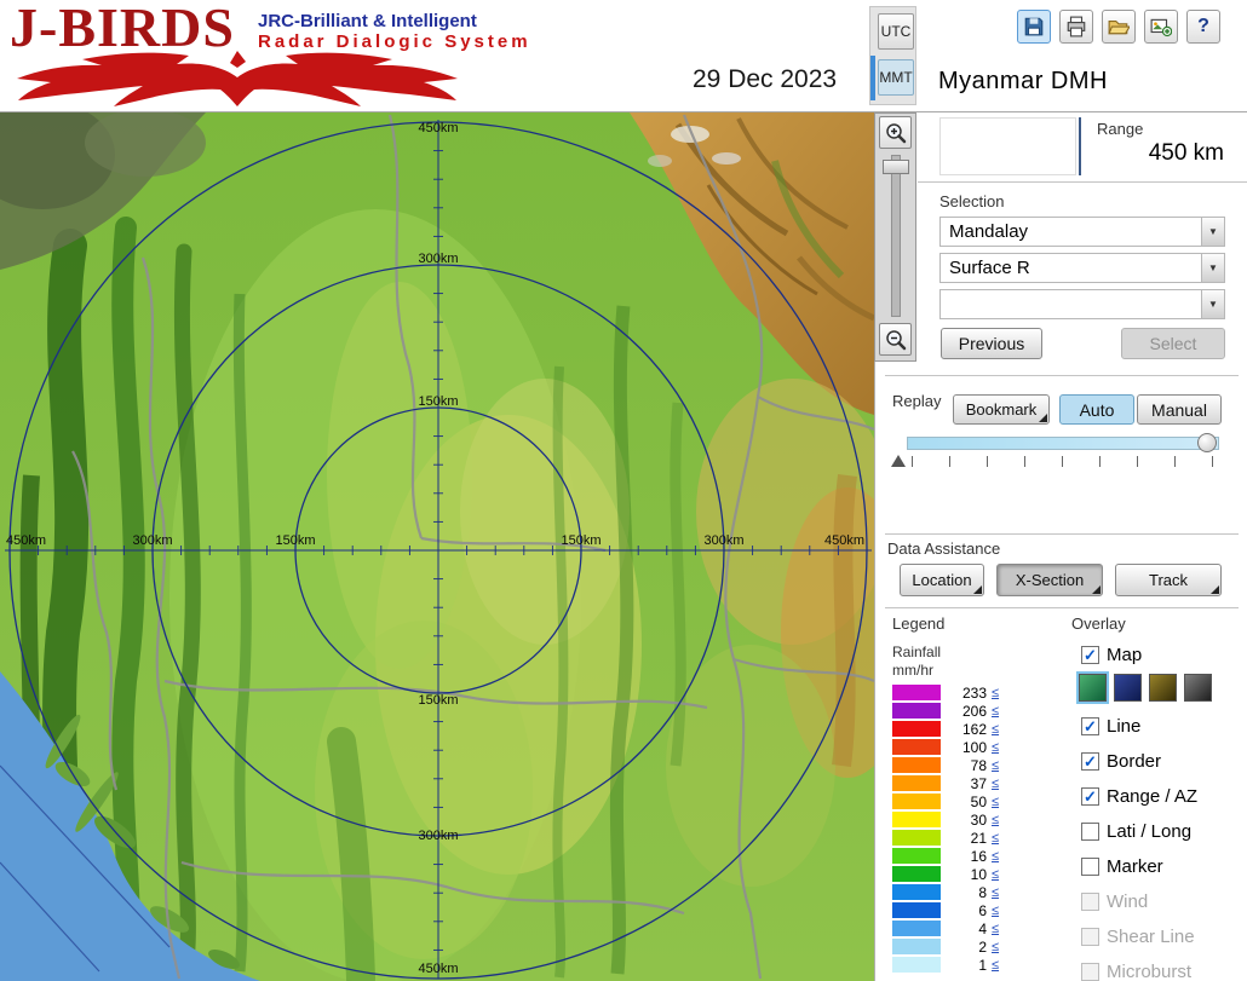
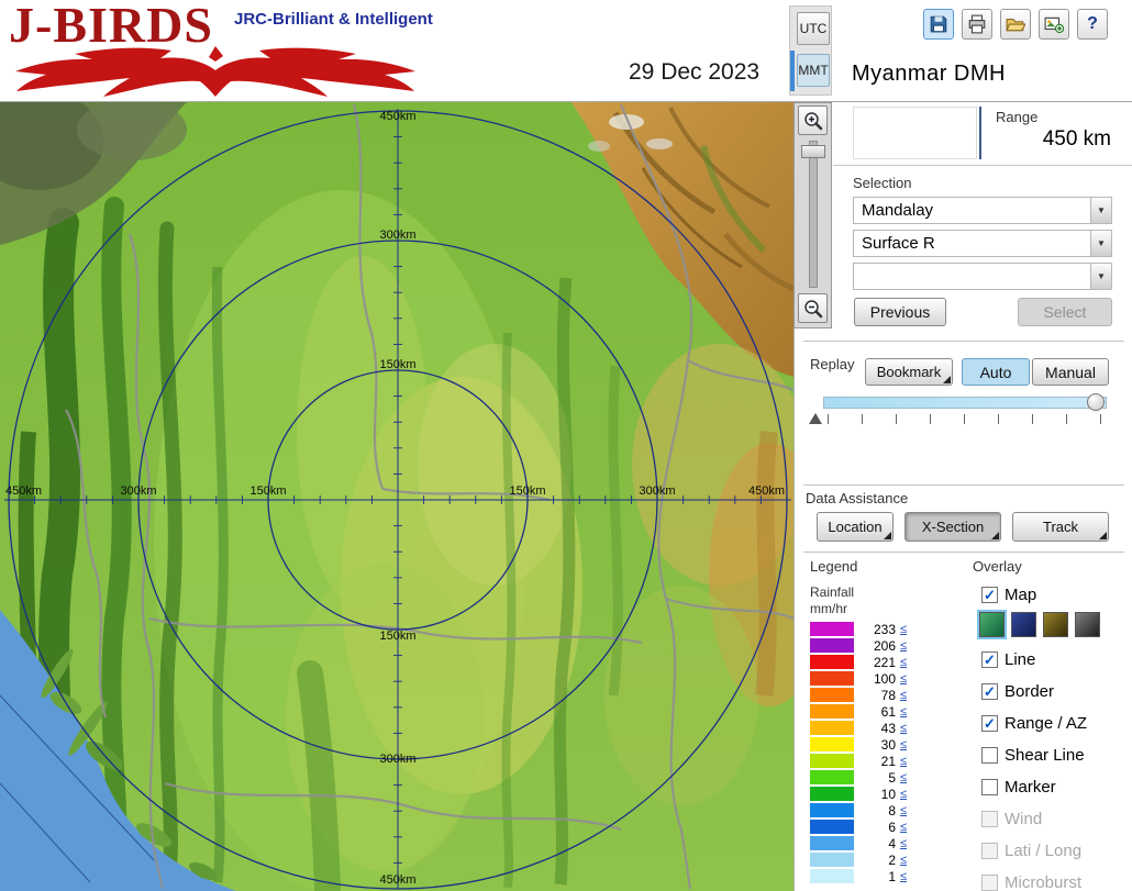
  J-BIRDS
  JRC-Brilliant & Intelligent
- Radar Dialogic System
  29 Dec 2023
  UTC
  MMT
  ?
  Myanmar DMH
  450km
  300km
  150km
  150km
  300km
  450km
  450km
  300km
  150km
  150km
  300km
  450km
  Range
  450 km
  Selection
  Mandalay
  ▼
  Surface R
  ▼
  ▼
  Previous
  Select
  Replay
  Bookmark
  Auto
  Manual
  Data Assistance
  Location
  X-Section
  Track
  Legend
  Rainfall
  mm/hr
  233
  ≤
  206
  ≤
- 162
+ 221
  ≤
  100
  ≤
  78
  ≤
- 37
+ 61
  ≤
- 50
+ 43
  ≤
  30
  ≤
  21
  ≤
- 16
+ 5
  ≤
  10
  ≤
  8
  ≤
  6
  ≤
  4
  ≤
  2
  ≤
  1
  ≤
  Overlay
  ✓
  Map
  ✓
  Line
  ✓
  Border
  ✓
  Range / AZ
- Lati / Long
+ Shear Line
  Marker
  Wind
- Shear Line
+ Lati / Long
  Microburst
